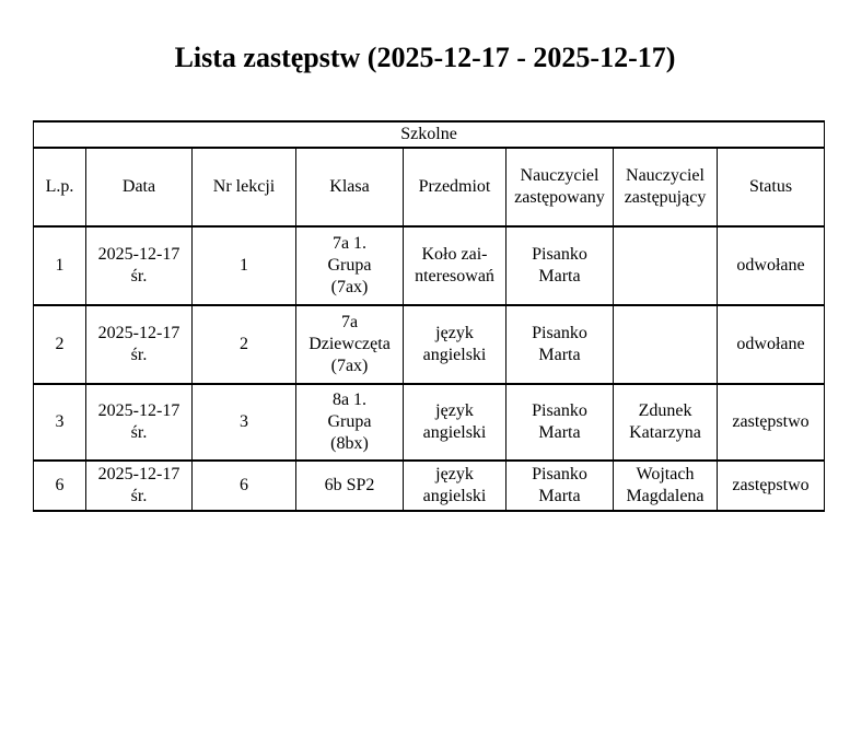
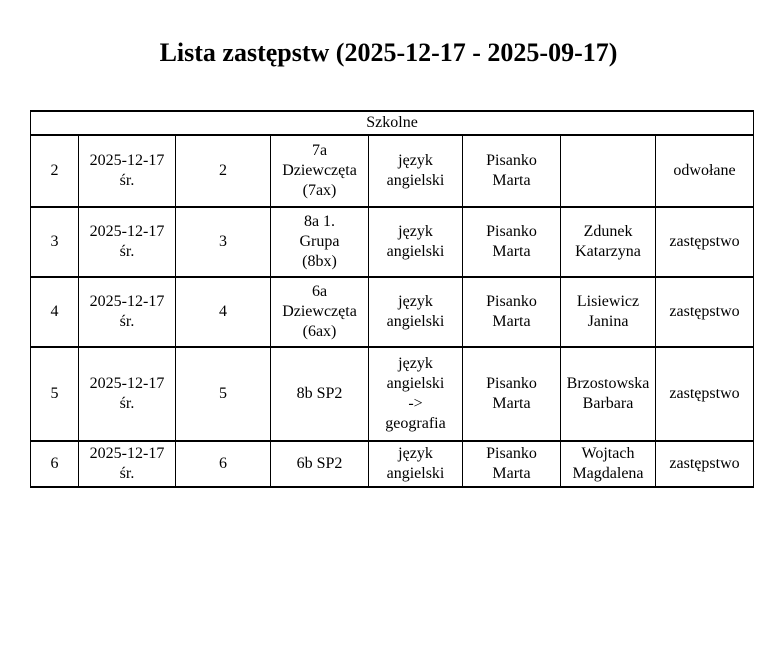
- Lista zastępstw (2025-12-17 - 2025-12-17)
+ Lista zastępstw (2025-12-17 - 2025-09-17)
  Szkolne
- L.p.	Data	Nr lekcji	Klasa	Przedmiot	Nauczyciel zastępowany	Nauczyciel zastępujący	Status
- 1	2025-12-17 śr.	1	7a 1. Grupa (7ax)	Koło zai- nteresowań	Pisanko Marta		odwołane
  2	2025-12-17 śr.	2	7a Dziewczęta (7ax)	język angielski	Pisanko Marta		odwołane
  3	2025-12-17 śr.	3	8a 1. Grupa (8bx)	język angielski	Pisanko Marta	Zdunek Katarzyna	zastępstwo
+ 4	2025-12-17 śr.	4	6a Dziewczęta (6ax)	język angielski	Pisanko Marta	Lisiewicz Janina	zastępstwo
+ 5	2025-12-17 śr.	5	8b SP2	język angielski -> geografia	Pisanko Marta	Brzostowska Barbara	zastępstwo
  6	2025-12-17 śr.	6	6b SP2	język angielski	Pisanko Marta	Wojtach Magdalena	zastępstwo
